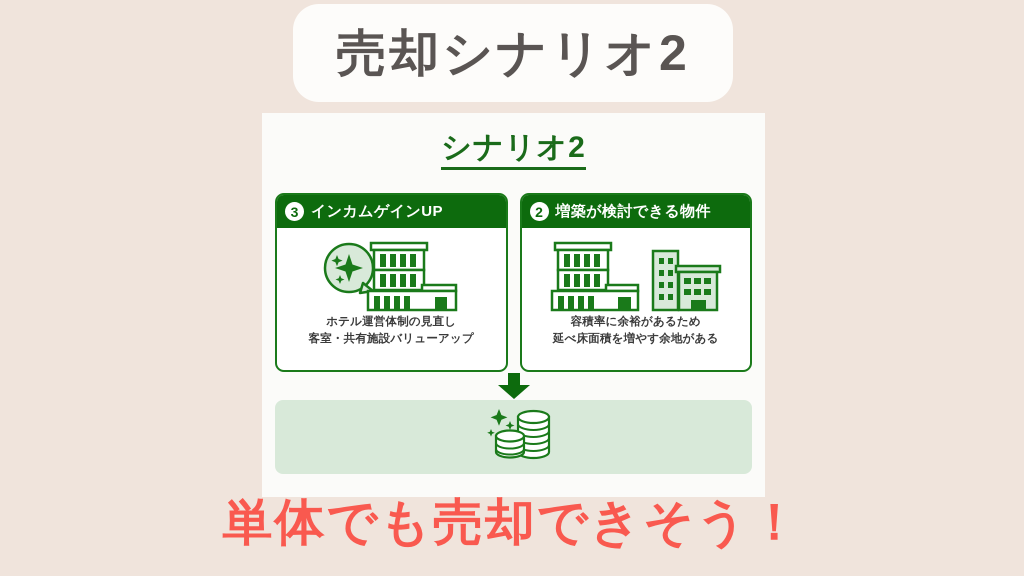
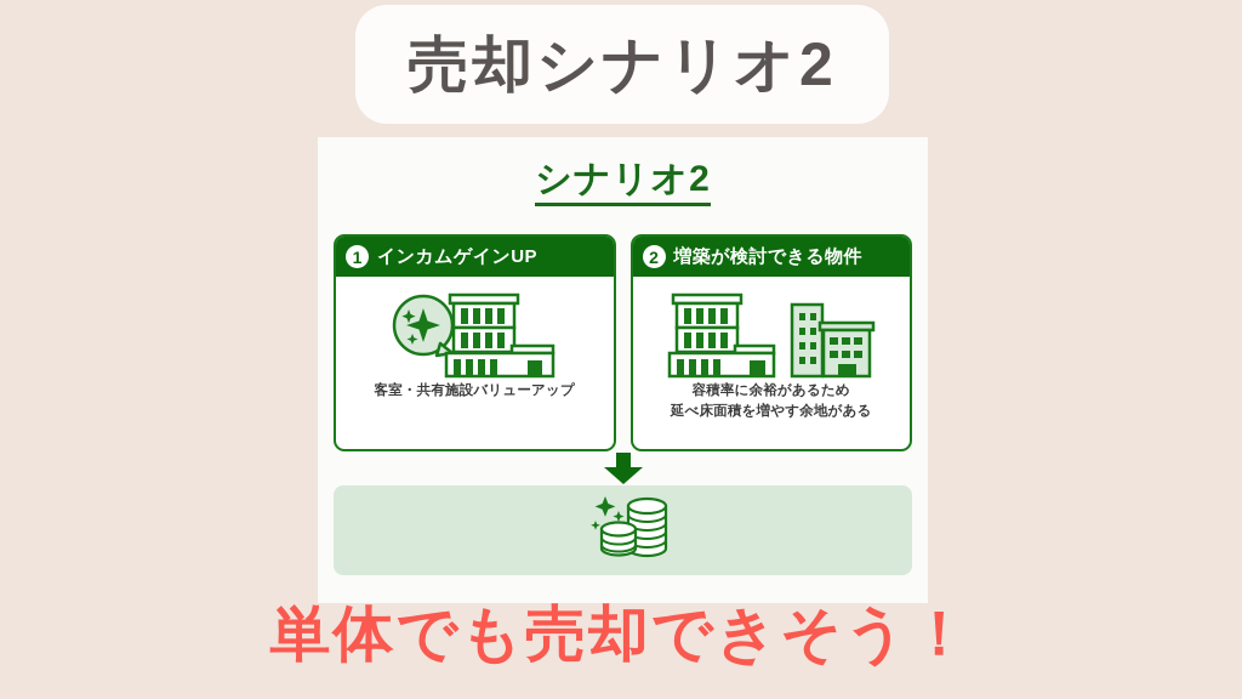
  売却シナリオ2
  シナリオ2
- 3
+ 1
  インカムゲインUP
- ホテル運営体制の見直し
  客室・共有施設バリューアップ
  2
  増築が検討できる物件
  容積率に余裕があるため
  延べ床面積を増やす余地がある
  単体でも売却できそう！
